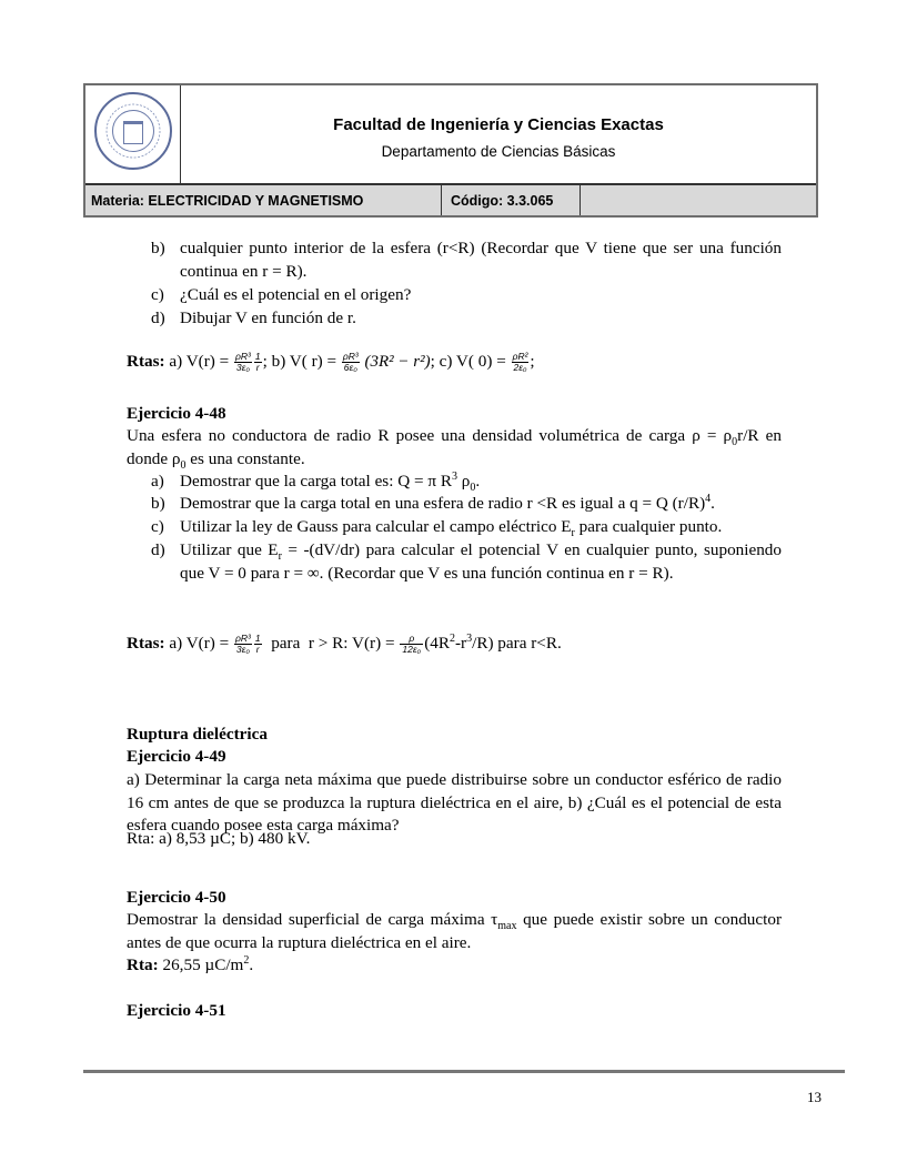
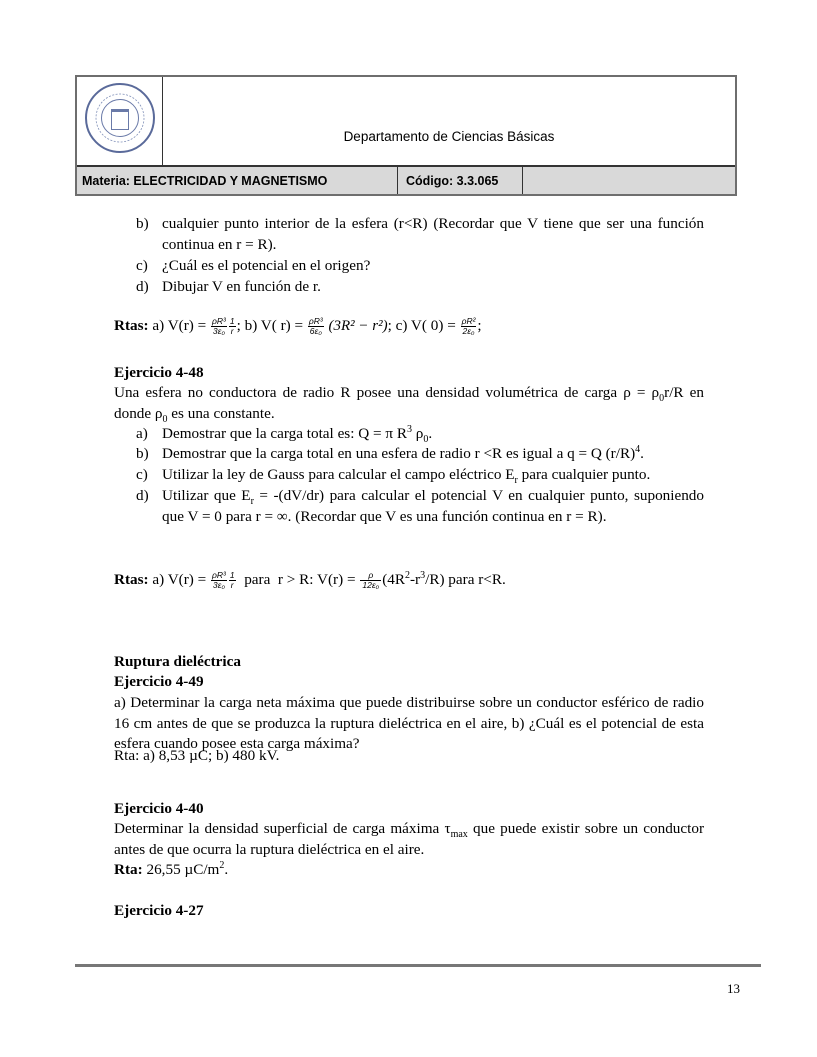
- Facultad de Ingeniería y Ciencias Exactas
  Departamento de Ciencias Básicas
  Materia: ELECTRICIDAD Y MAGNETISMO
  Código: 3.3.065
  b)
  cualquier punto interior de la esfera (r<R) (Recordar que V tiene que ser una función continua en r = R).
  c)
  ¿Cuál es el potencial en el origen?
  d)
  Dibujar V en función de r.
  Rtas: a) V(r) =
  ρR³
  3ε₀
  1
  r
  ; b) V( r) =
  ρR³
  6ε₀
  (3R² − r²); c) V( 0) =
  ρR²
  2ε₀
  ;
  Ejercicio 4-48
  Una esfera no conductora de radio R posee una densidad volumétrica de carga ρ = ρ0r/R en donde ρ0 es una constante.
  a)
  Demostrar que la carga total es: Q = π R3 ρ0.
  b)
  Demostrar que la carga total en una esfera de radio r <R es igual a q = Q (r/R)4.
  c)
  Utilizar la ley de Gauss para calcular el campo eléctrico Er para cualquier punto.
  d)
  Utilizar que Er = -(dV/dr) para calcular el potencial V en cualquier punto, suponiendo que V = 0 para r = ∞. (Recordar que V es una función continua en r = R).
  Rtas: a) V(r) =
  ρR³
  3ε₀
  1
  r
  para r > R: V(r) =
  ρ
  12ε₀
  (4R2-r3/R) para r<R.
  Ruptura dieléctrica
  Ejercicio 4-49
  a) Determinar la carga neta máxima que puede distribuirse sobre un conductor esférico de radio 16 cm antes de que se produzca la ruptura dieléctrica en el aire, b) ¿Cuál es el potencial de esta esfera cuando posee esta carga máxima?
  Rta: a) 8,53 µC; b) 480 kV.
- Ejercicio 4-50
+ Ejercicio 4-40
- Demostrar la densidad superficial de carga máxima τmax que puede existir sobre un conductor antes de que ocurra la ruptura dieléctrica en el aire.
+ Determinar la densidad superficial de carga máxima τmax que puede existir sobre un conductor antes de que ocurra la ruptura dieléctrica en el aire.
  Rta: 26,55 µC/m2.
- Ejercicio 4-51
+ Ejercicio 4-27
  13
